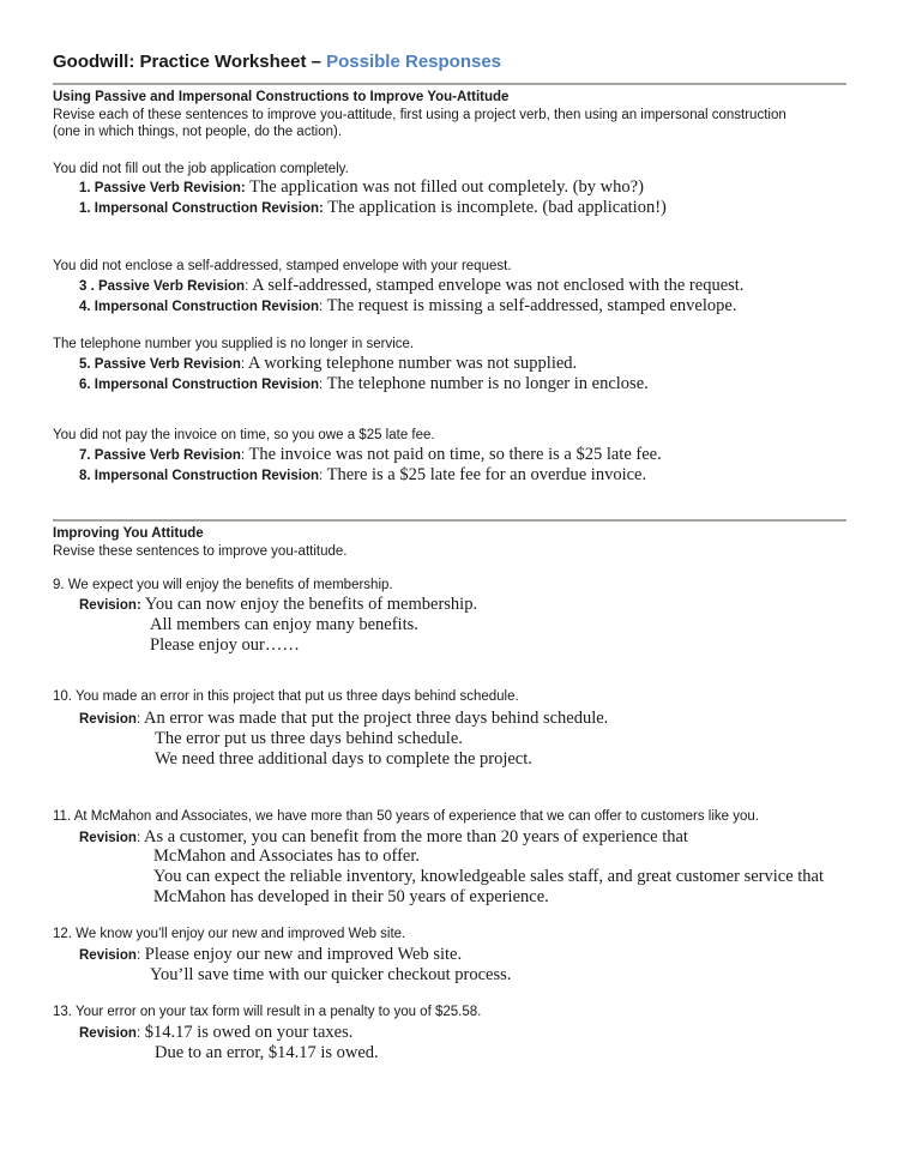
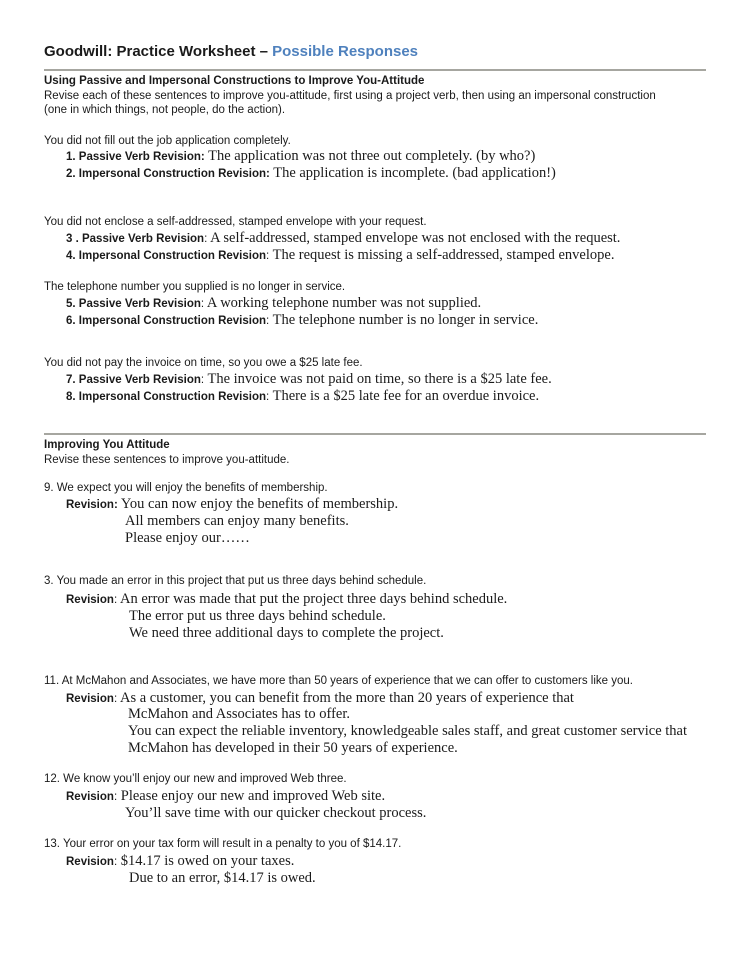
  Goodwill: Practice Worksheet – Possible Responses
  Using Passive and Impersonal Constructions to Improve You-Attitude
  Revise each of these sentences to improve you-attitude, first using a project verb, then using an impersonal construction
  (one in which things, not people, do the action).
  You did not fill out the job application completely.
- 1. Passive Verb Revision: The application was not filled out completely. (by who?)
+ 1. Passive Verb Revision: The application was not three out completely. (by who?)
- 1. Impersonal Construction Revision: The application is incomplete. (bad application!)
+ 2. Impersonal Construction Revision: The application is incomplete. (bad application!)
  You did not enclose a self-addressed, stamped envelope with your request.
  3 . Passive Verb Revision: A self-addressed, stamped envelope was not enclosed with the request.
  4. Impersonal Construction Revision: The request is missing a self-addressed, stamped envelope.
  The telephone number you supplied is no longer in service.
  5. Passive Verb Revision: A working telephone number was not supplied.
- 6. Impersonal Construction Revision: The telephone number is no longer in enclose.
+ 6. Impersonal Construction Revision: The telephone number is no longer in service.
  You did not pay the invoice on time, so you owe a $25 late fee.
  7. Passive Verb Revision: The invoice was not paid on time, so there is a $25 late fee.
  8. Impersonal Construction Revision: There is a $25 late fee for an overdue invoice.
  Improving You Attitude
  Revise these sentences to improve you-attitude.
  9. We expect you will enjoy the benefits of membership.
  Revision: You can now enjoy the benefits of membership.
  All members can enjoy many benefits.
  Please enjoy our……
- 10. You made an error in this project that put us three days behind schedule.
+ 3. You made an error in this project that put us three days behind schedule.
  Revision: An error was made that put the project three days behind schedule.
  The error put us three days behind schedule.
  We need three additional days to complete the project.
  11. At McMahon and Associates, we have more than 50 years of experience that we can offer to customers like you.
  Revision: As a customer, you can benefit from the more than 20 years of experience that
  McMahon and Associates has to offer.
  You can expect the reliable inventory, knowledgeable sales staff, and great customer service that
  McMahon has developed in their 50 years of experience.
- 12. We know you’ll enjoy our new and improved Web site.
+ 12. We know you’ll enjoy our new and improved Web three.
  Revision: Please enjoy our new and improved Web site.
  You’ll save time with our quicker checkout process.
- 13. Your error on your tax form will result in a penalty to you of $25.58.
+ 13. Your error on your tax form will result in a penalty to you of $14.17.
  Revision: $14.17 is owed on your taxes.
  Due to an error, $14.17 is owed.
